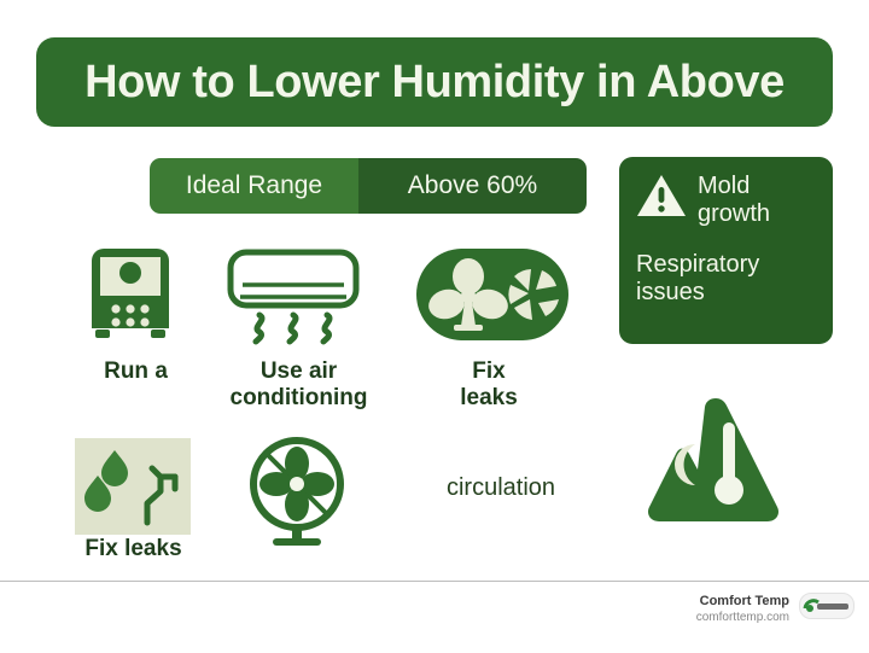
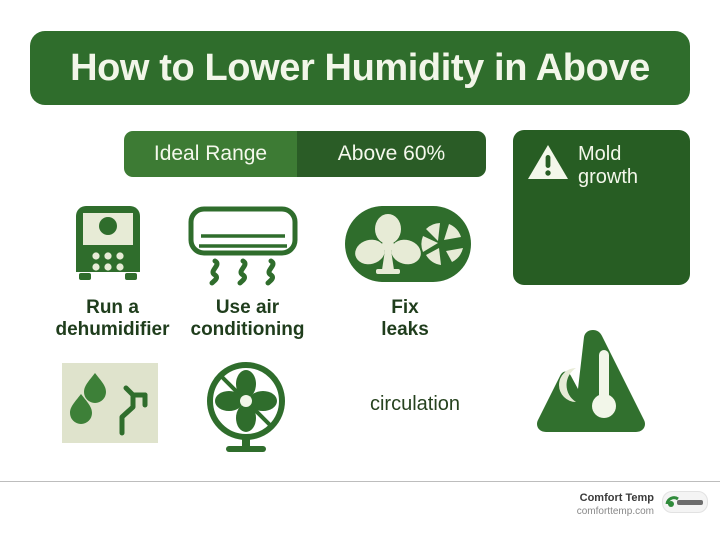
  How to Lower Humidity in Above
  Ideal Range
  Above 60%
  Mold
  growth
- Respiratory
- issues
  Run a
+ dehumidifier
  Use air
  conditioning
  Fix
  leaks
  circulation
- Fix leaks
  Comfort Temp
  comforttemp.com
